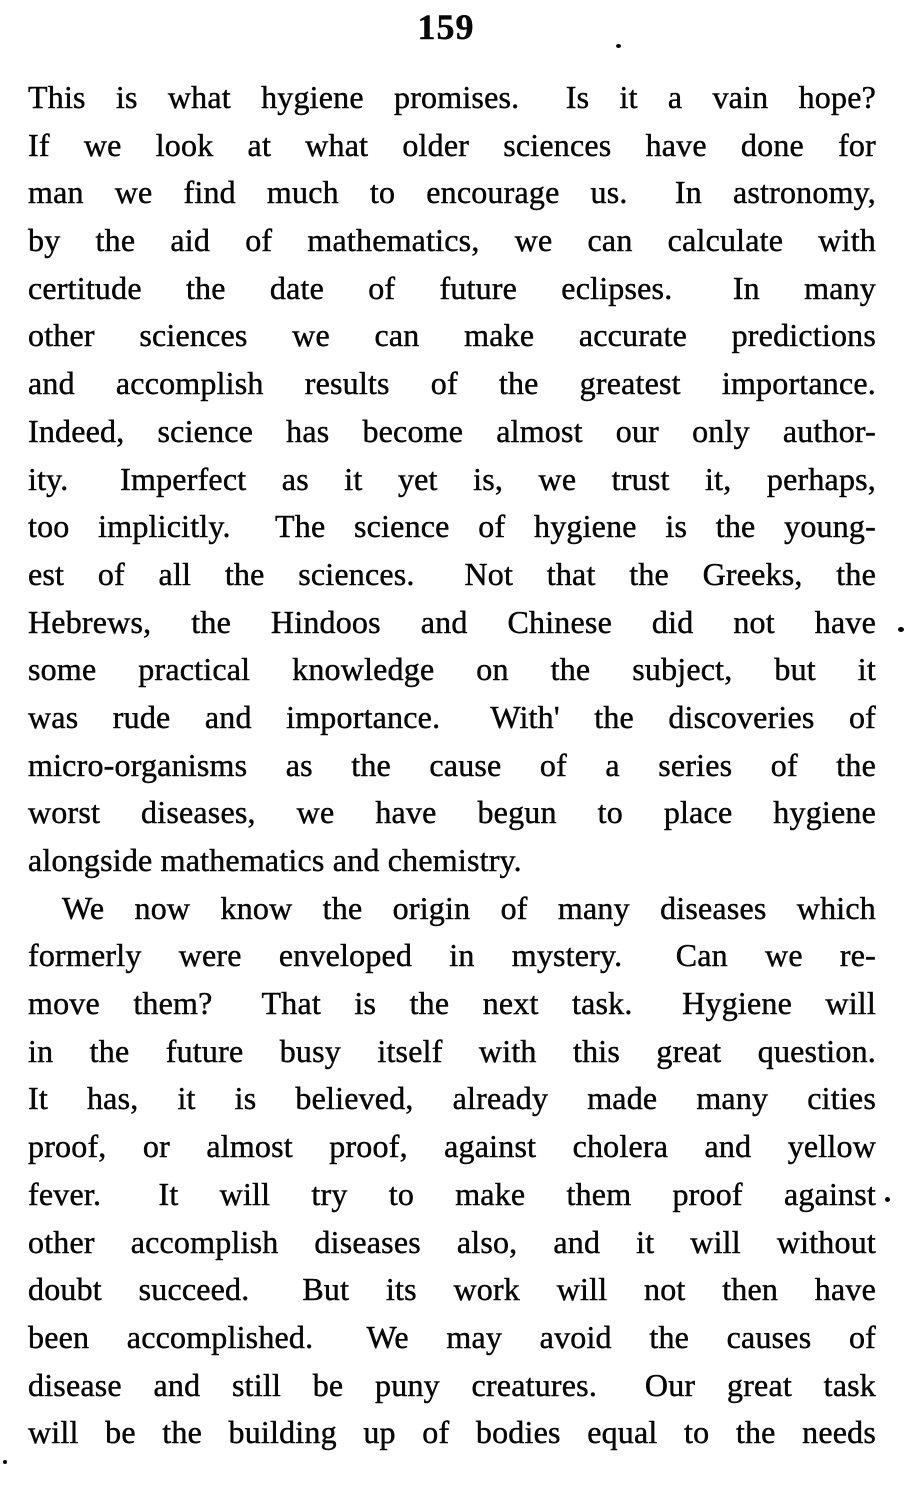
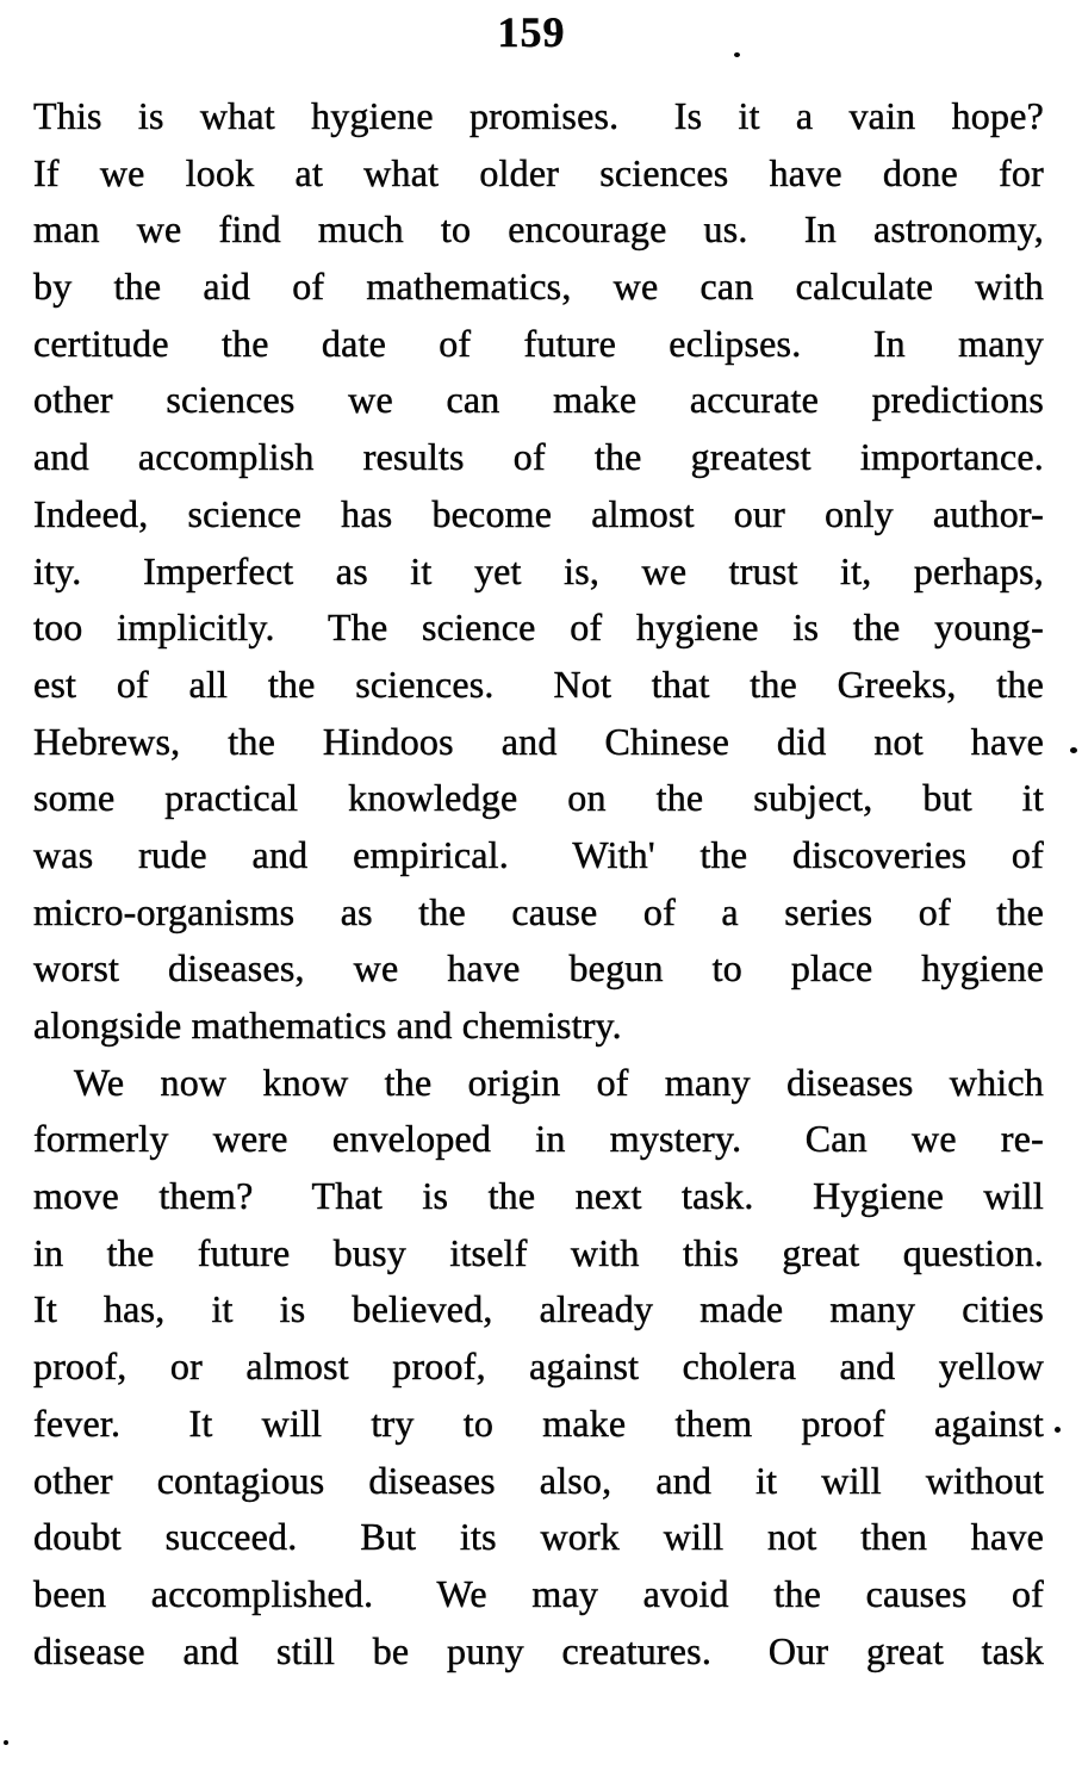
  159
  This is what hygiene promises. Is it a vain hope?
  If we look at what older sciences have done for
  man we find much to encourage us. In astronomy,
  by the aid of mathematics, we can calculate with
  certitude the date of future eclipses. In many
  other sciences we can make accurate predictions
  and accomplish results of the greatest importance.
  Indeed, science has become almost our only author-
  ity. Imperfect as it yet is, we trust it, perhaps,
  too implicitly. The science of hygiene is the young-
  est of all the sciences. Not that the Greeks, the
  Hebrews, the Hindoos and Chinese did not have
  some practical knowledge on the subject, but it
- was rude and importance. With' the discoveries of
+ was rude and empirical. With' the discoveries of
  micro-organisms as the cause of a series of the
  worst diseases, we have begun to place hygiene
  alongside mathematics and chemistry.
  We now know the origin of many diseases which
  formerly were enveloped in mystery. Can we re-
  move them? That is the next task. Hygiene will
  in the future busy itself with this great question.
  It has, it is believed, already made many cities
  proof, or almost proof, against cholera and yellow
  fever. It will try to make them proof against
- other accomplish diseases also, and it will without
+ other contagious diseases also, and it will without
  doubt succeed. But its work will not then have
  been accomplished. We may avoid the causes of
  disease and still be puny creatures. Our great task
- will be the building up of bodies equal to the needs
